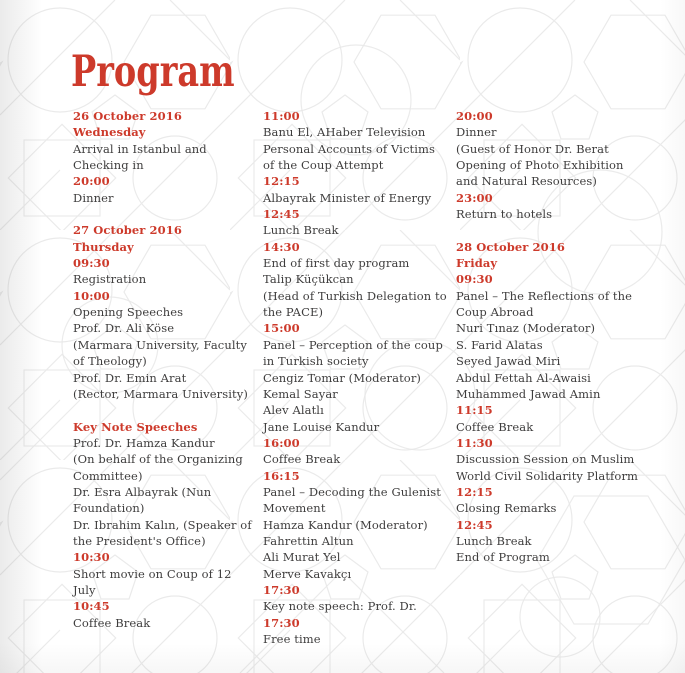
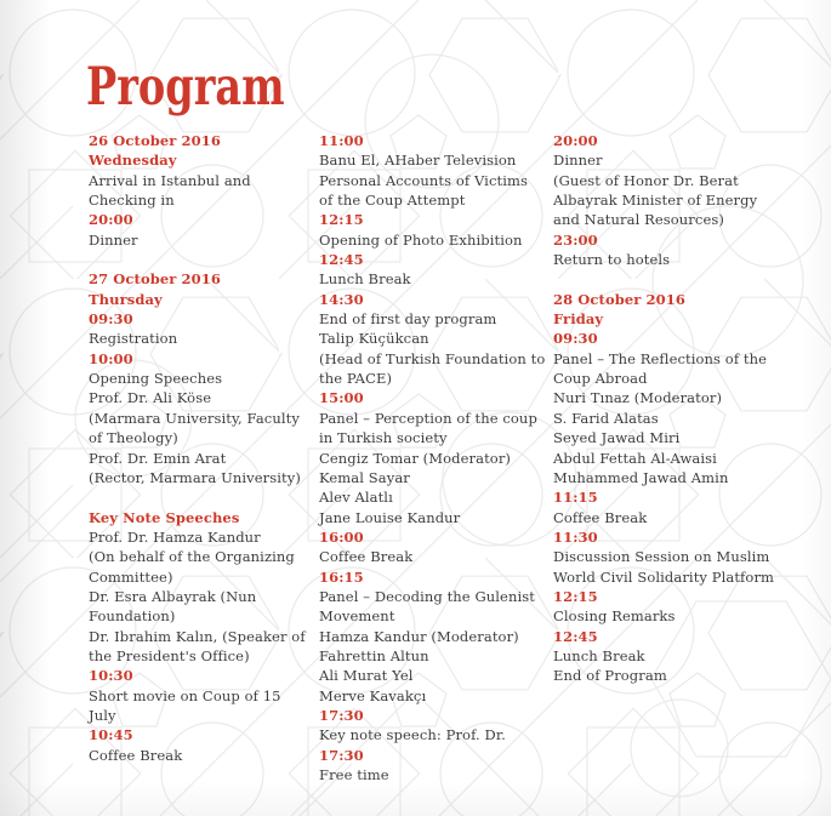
  Program
  26 October 2016
  Wednesday
  Arrival in Istanbul and
  Checking in
  20:00
  Dinner
  27 October 2016
  Thursday
  09:30
  Registration
  10:00
  Opening Speeches
  Prof. Dr. Ali Köse
  (Marmara University, Faculty
  of Theology)
  Prof. Dr. Emin Arat
  (Rector, Marmara University)
  Key Note Speeches
  Prof. Dr. Hamza Kandur
  (On behalf of the Organizing
  Committee)
  Dr. Esra Albayrak (Nun
  Foundation)
  Dr. Ibrahim Kalın, (Speaker of
  the President's Office)
  10:30
- Short movie on Coup of 12
+ Short movie on Coup of 15
  July
  10:45
  Coffee Break
  11:00
  Banu El, AHaber Television
  Personal Accounts of Victims
  of the Coup Attempt
  12:15
- Albayrak Minister of Energy
+ Opening of Photo Exhibition
  12:45
  Lunch Break
  14:30
  End of first day program
  Talip Küçükcan
- (Head of Turkish Delegation to
+ (Head of Turkish Foundation to
  the PACE)
  15:00
  Panel – Perception of the coup
  in Turkish society
  Cengiz Tomar (Moderator)
  Kemal Sayar
  Alev Alatlı
  Jane Louise Kandur
  16:00
  Coffee Break
  16:15
  Panel – Decoding the Gulenist
  Movement
  Hamza Kandur (Moderator)
  Fahrettin Altun
  Ali Murat Yel
  Merve Kavakçı
  17:30
  Key note speech: Prof. Dr.
  17:30
  Free time
  20:00
  Dinner
  (Guest of Honor Dr. Berat
- Opening of Photo Exhibition
+ Albayrak Minister of Energy
  and Natural Resources)
  23:00
  Return to hotels
  28 October 2016
  Friday
  09:30
  Panel – The Reflections of the
  Coup Abroad
  Nuri Tınaz (Moderator)
  S. Farid Alatas
  Seyed Jawad Miri
  Abdul Fettah Al-Awaisi
  Muhammed Jawad Amin
  11:15
  Coffee Break
  11:30
  Discussion Session on Muslim
  World Civil Solidarity Platform
  12:15
  Closing Remarks
  12:45
  Lunch Break
  End of Program
